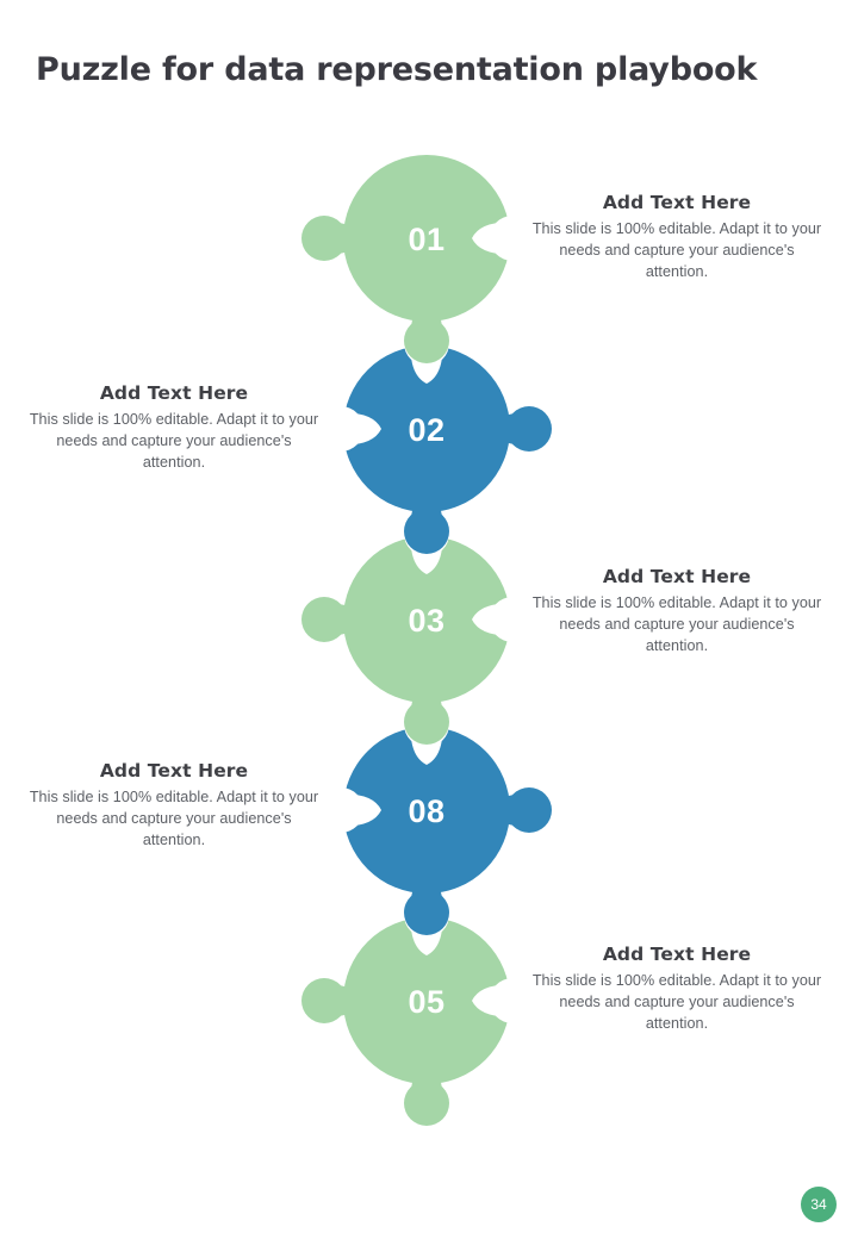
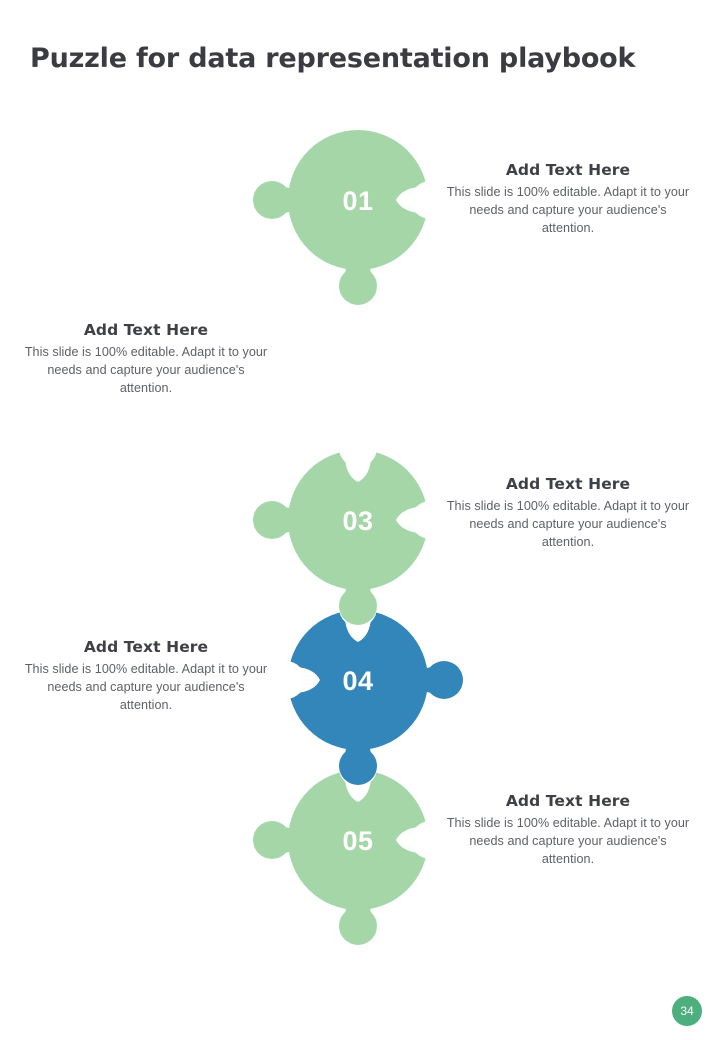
  Puzzle for data representation playbook
  05
- 08
+ 04
  03
- 02
  01
  Add Text Here
  This slide is 100% editable. Adapt it to your needs and capture your audience's attention.
  Add Text Here
  This slide is 100% editable. Adapt it to your needs and capture your audience's attention.
  Add Text Here
  This slide is 100% editable. Adapt it to your needs and capture your audience's attention.
  Add Text Here
  This slide is 100% editable. Adapt it to your needs and capture your audience's attention.
  Add Text Here
  This slide is 100% editable. Adapt it to your needs and capture your audience's attention.
  34
